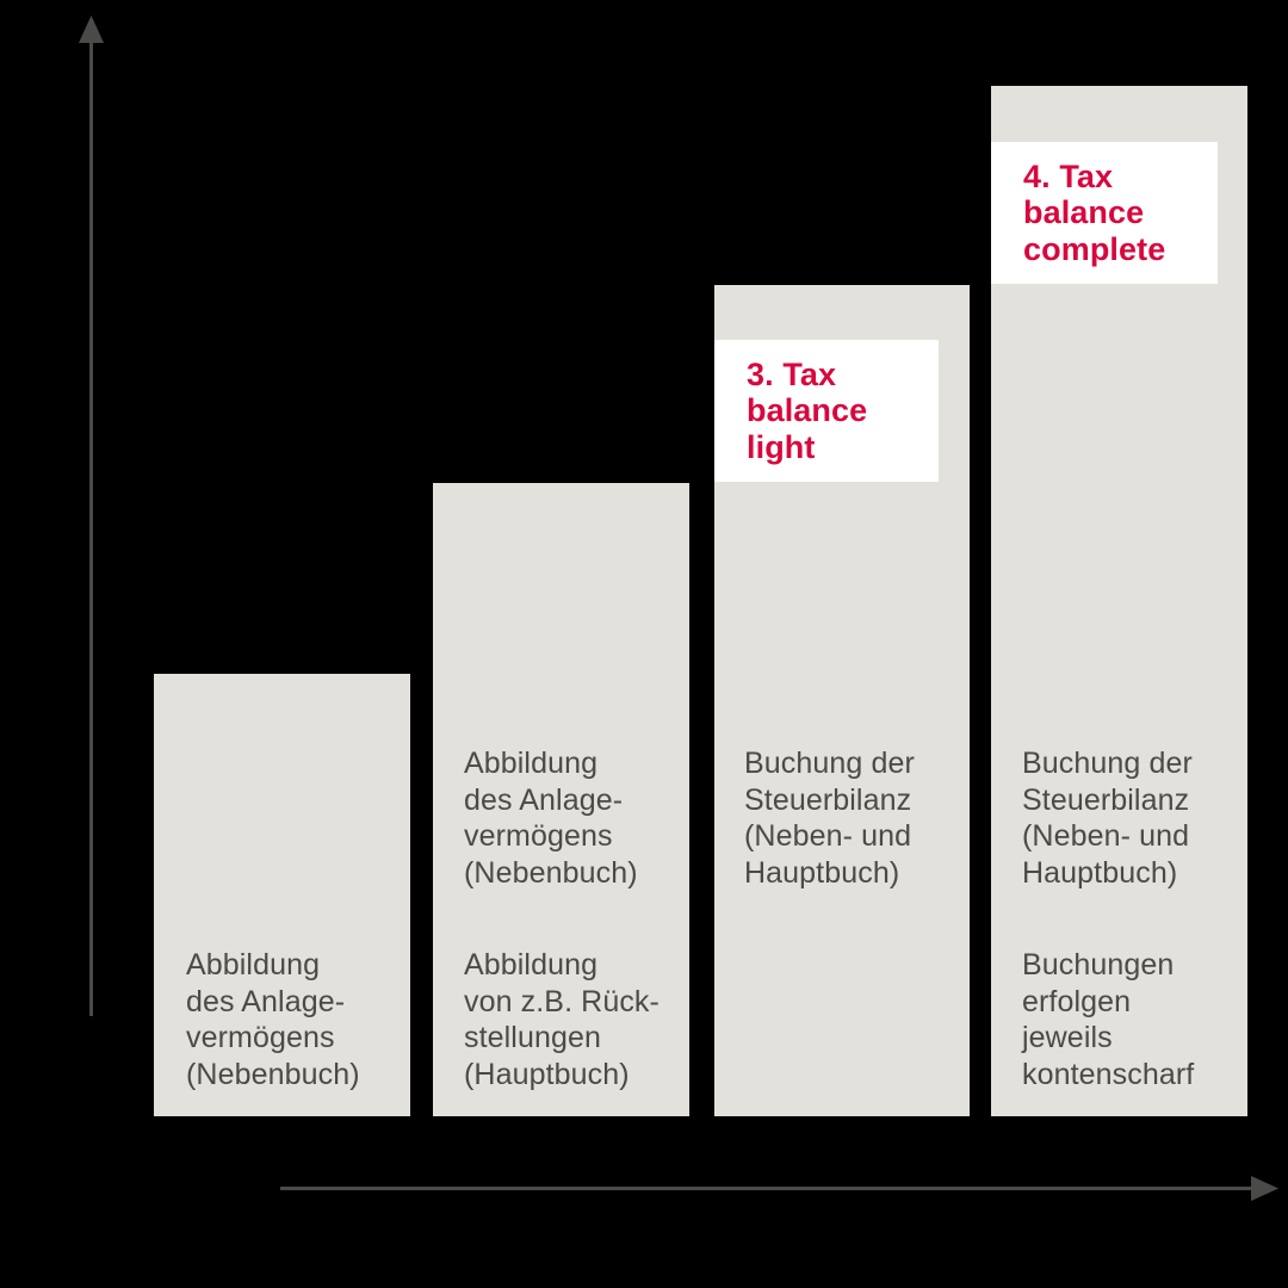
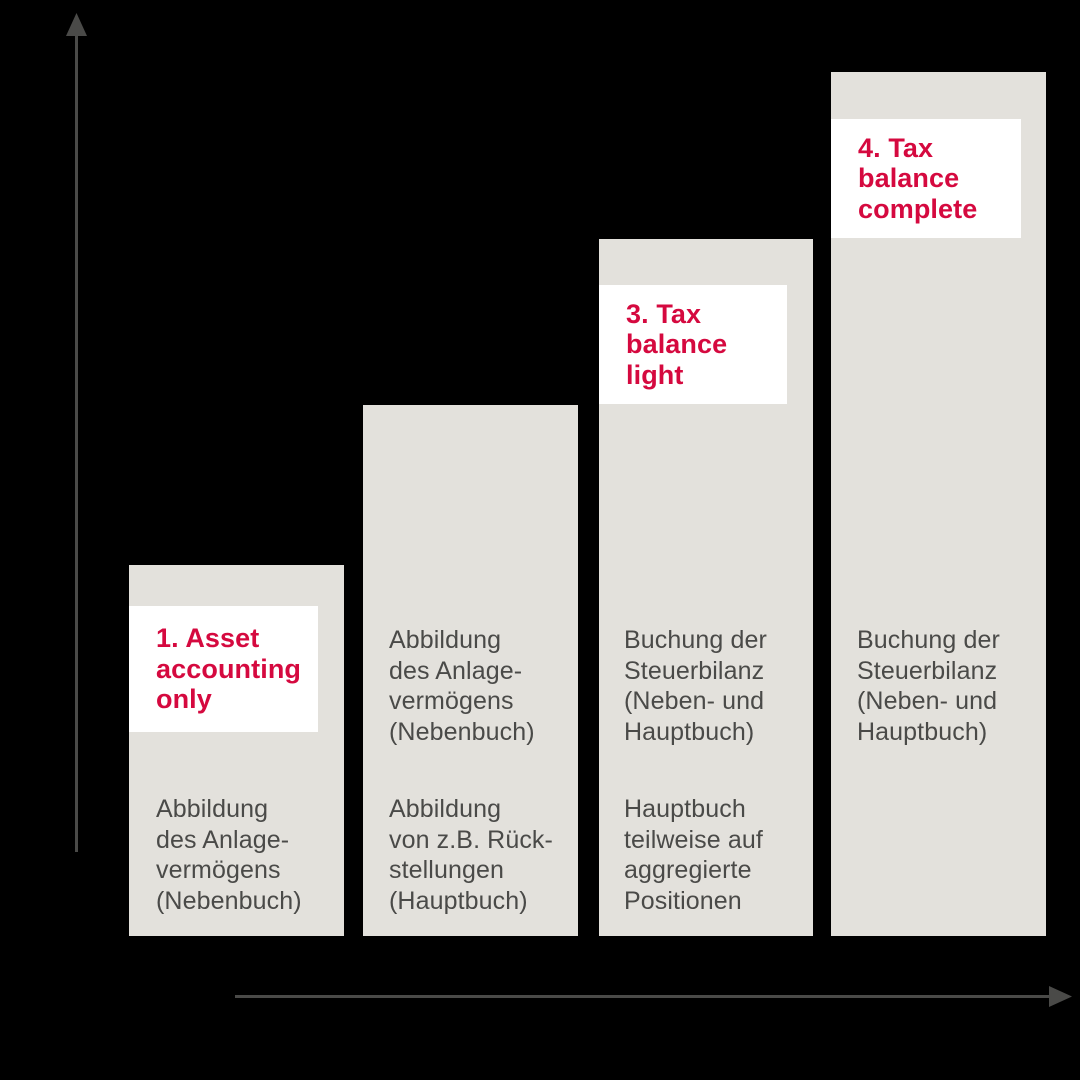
+ 1. Asset
+ accounting
+ only
  Abbildung
  des Anlage-
  vermögens
  (Nebenbuch)
  Abbildung
  des Anlage-
  vermögens
  (Nebenbuch)
  Abbildung
  von z.B. Rück-
  stellungen
  (Hauptbuch)
  3. Tax
  balance
  light
  Buchung der
  Steuerbilanz
  (Neben- und
  Hauptbuch)
+ Hauptbuch
+ teilweise auf
+ aggregierte
+ Positionen
  4. Tax
  balance
  complete
  Buchung der
  Steuerbilanz
  (Neben- und
  Hauptbuch)
- Buchungen
- erfolgen
- jeweils
- kontenscharf
